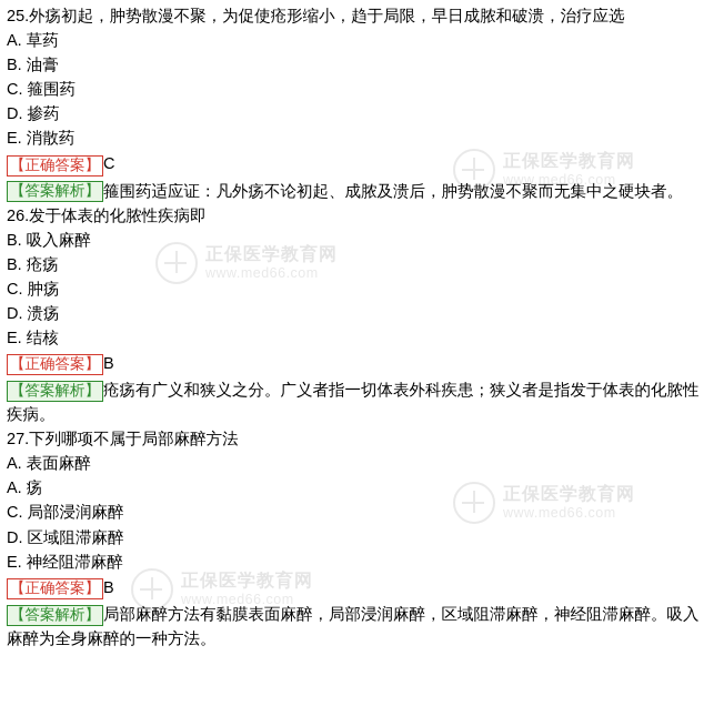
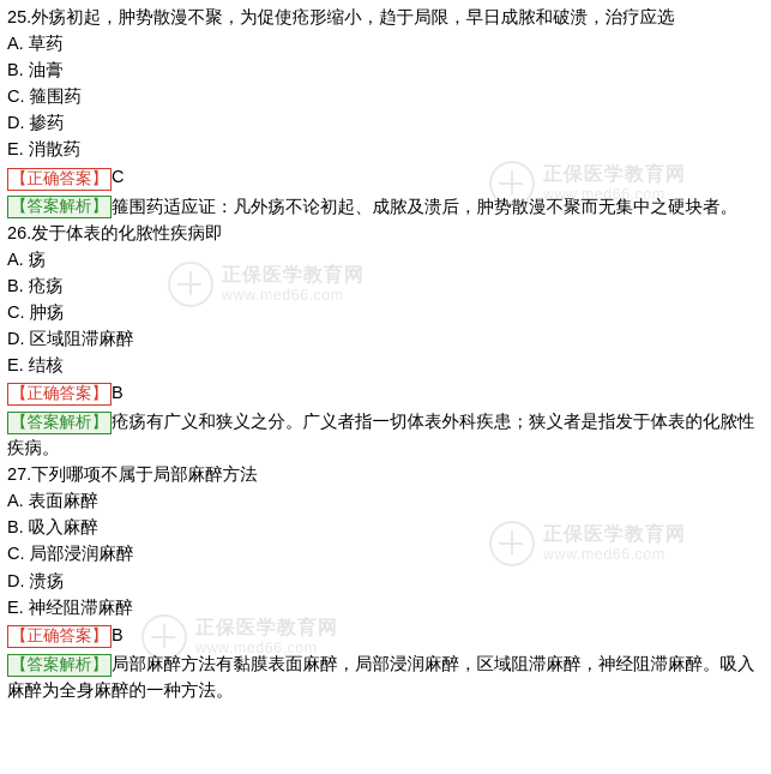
  正保医学教育网
  www.med66.com
  正保医学教育网
  正保医学教育网
  正保医学教育网
  www.med66.com
  25.外疡初起，肿势散漫不聚，为促使疮形缩小，趋于局限，早日成脓和破溃，治疗应选
  A. 草药
  B. 油膏
  C. 箍围药
  D. 掺药
  E. 消散药
  【正确答案】 C
  【答案解析】 箍围药适应证：凡外疡不论初起、成脓及溃后，肿势散漫不聚而无集中之硬块者。
  26.发于体表的化脓性疾病即
- B. 吸入麻醉
+ A. 疡
  B. 疮疡
  C. 肿疡
- D. 溃疡
+ D. 区域阻滞麻醉
  E. 结核
  【正确答案】 B
  【答案解析】 疮疡有广义和狭义之分。广义者指一切体表外科疾患；狭义者是指发于体表的化脓性疾病。
  27.下列哪项不属于局部麻醉方法
  A. 表面麻醉
- A. 疡
+ B. 吸入麻醉
  C. 局部浸润麻醉
- D. 区域阻滞麻醉
+ D. 溃疡
  E. 神经阻滞麻醉
  【正确答案】 B
  【答案解析】 局部麻醉方法有黏膜表面麻醉，局部浸润麻醉，区域阻滞麻醉，神经阻滞麻醉。吸入麻醉为全身麻醉的一种方法。
